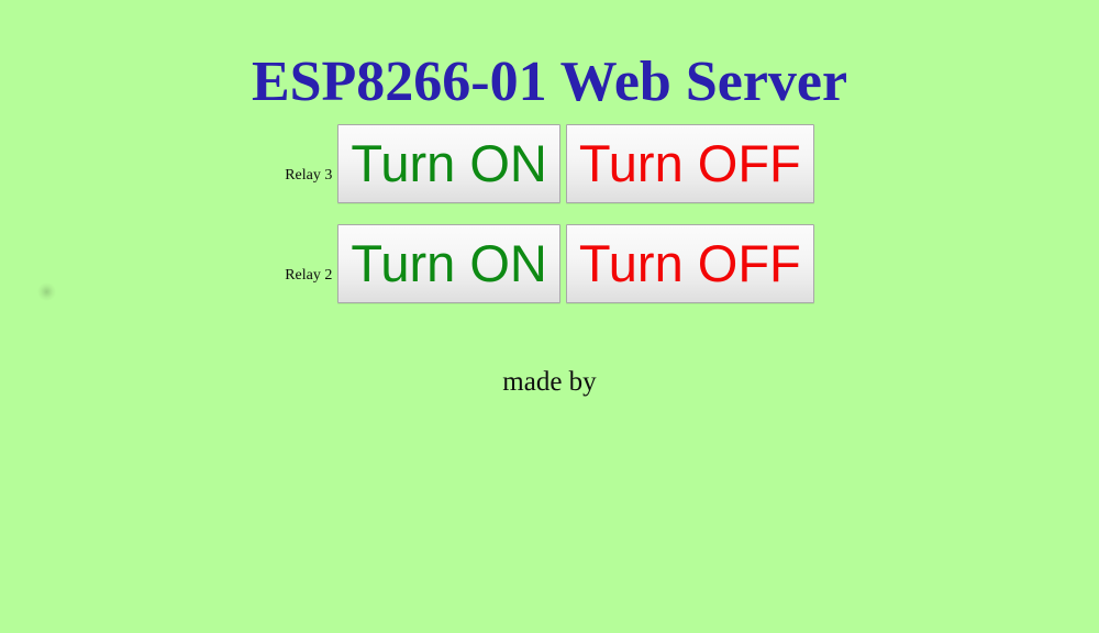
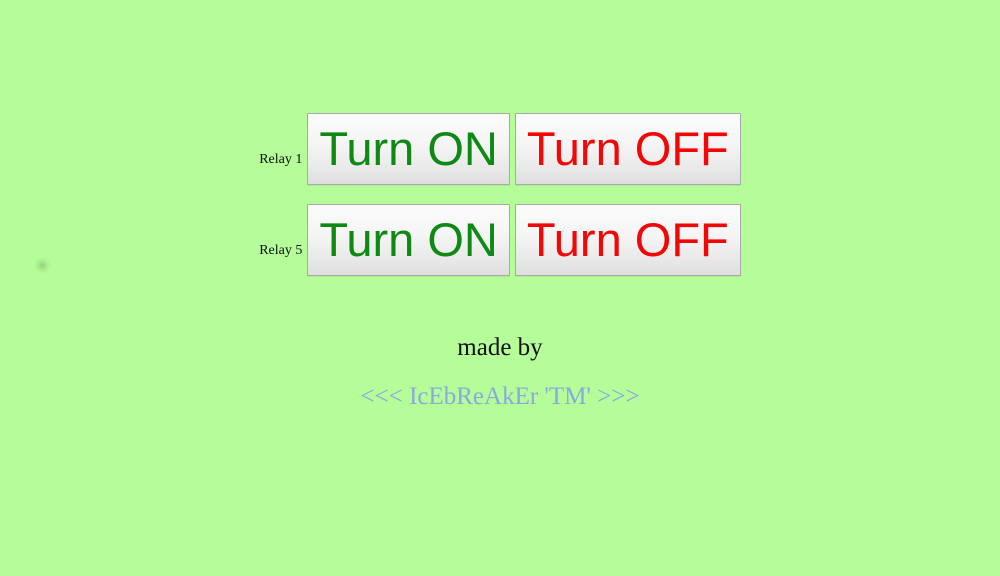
- ESP8266-01 Web Server
- Relay 3
+ Relay 1
  Turn ON
  Turn OFF
- Relay 2
+ Relay 5
  Turn ON
  Turn OFF
  made by
+ <<< IcEbReAkEr 'TM' >>>
